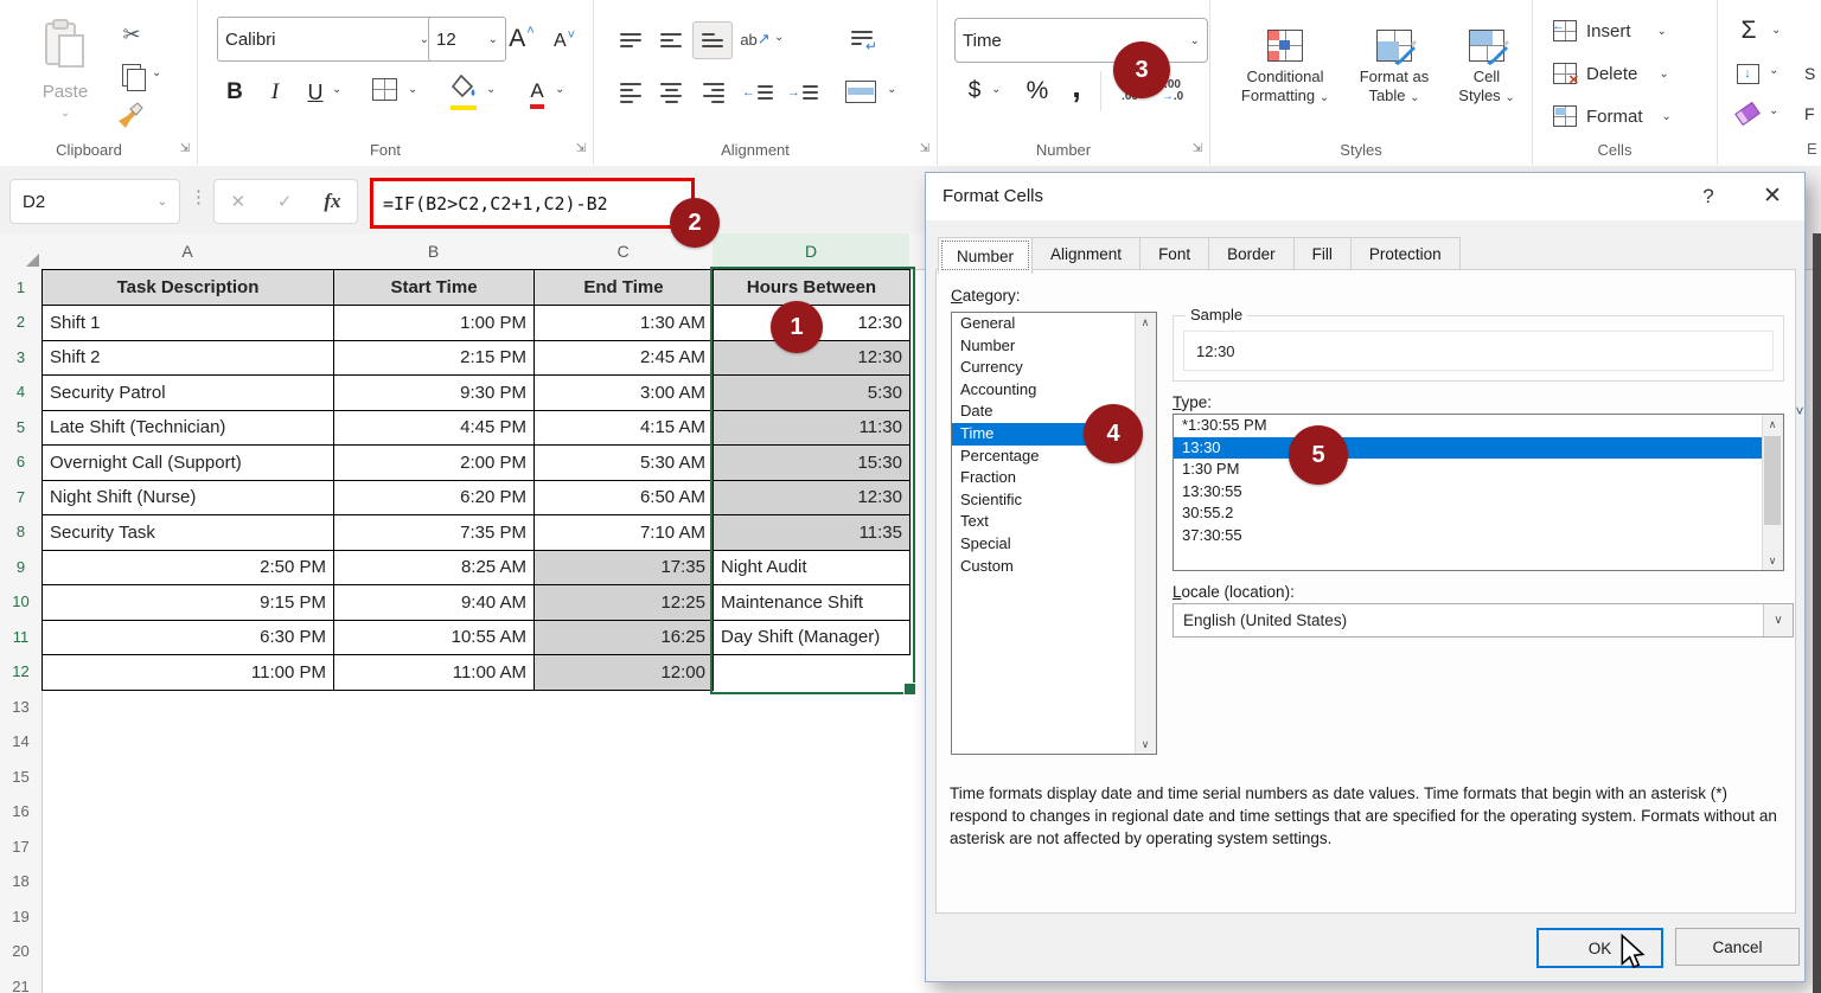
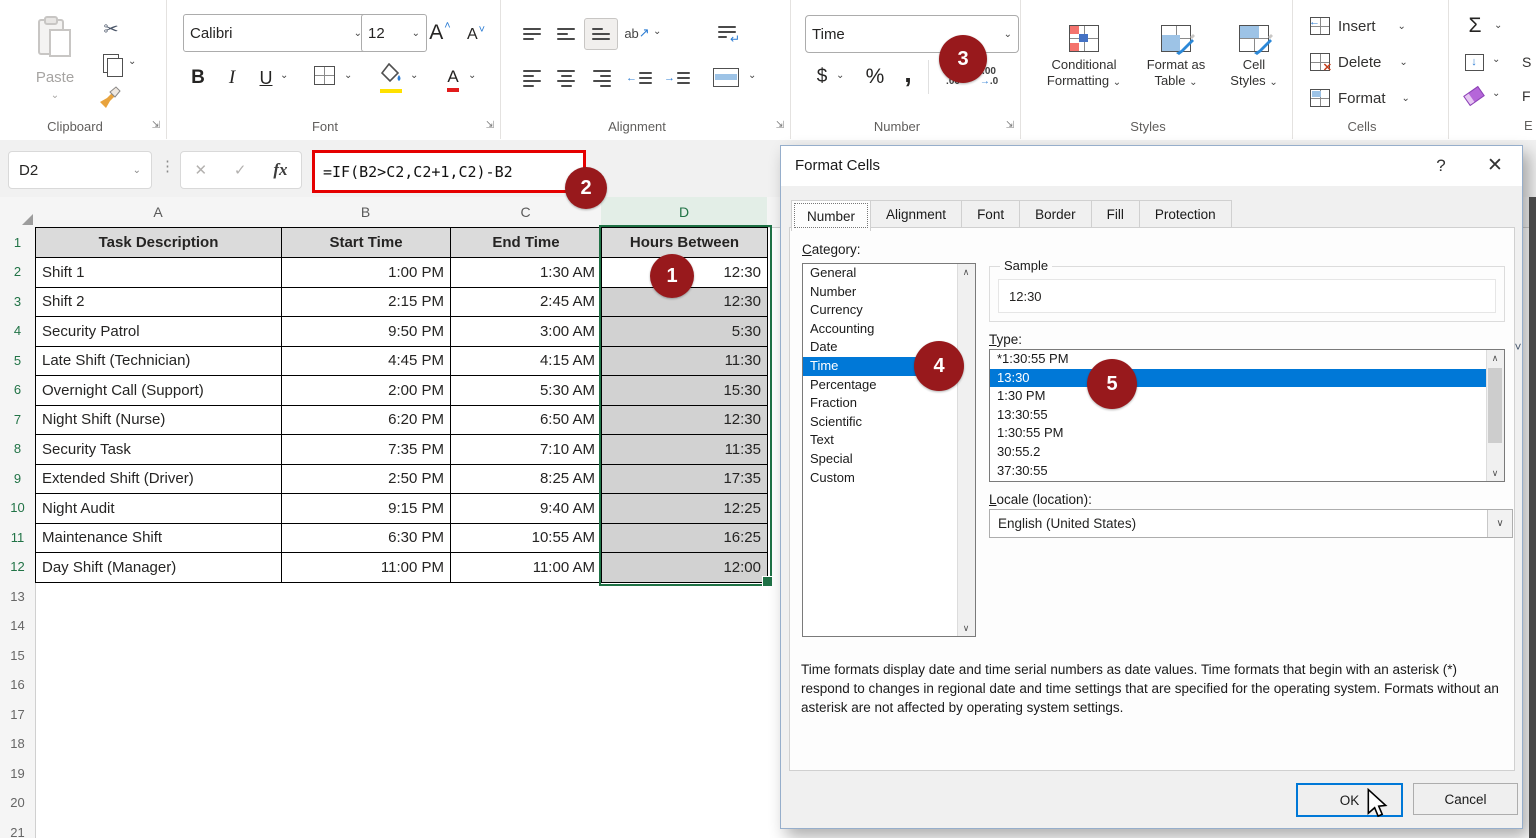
  Paste
  ⌄
  ✂
  ⌄
  Clipboard
  ⇲
  Calibri
  ⌄
  12
  ⌄
  A
  ˄
  A
  ˅
  B
  I
  U
  ⌄
  ⌄
  ⌄
  A
  ⌄
  Font
  ⇲
  ab
  ↗
  ⌄
  ↵
  ←
  →
  ⌄
  Alignment
  ⇲
  Time
  ⌄
  $
  ⌄
  %
  ,
  →.0
  Number
  ⇲
  Conditional
  Formatting ⌄
  Format as
  Table ⌄
  Cell
  Styles ⌄
  Styles
  ←
  Insert
  ⌄
  ✕
  Delete
  ⌄
  Format
  ⌄
  Cells
  Σ
  ⌄
  ↓
  ⌄
  ⌄
  S
  F
  E
  D2
  ⌄
  ⋮
  ✕
  ✓
  fx
  =IF(B2>C2,C2+1,C2)-B2
  ˅
  A
  B
  C
  D
  1
  2
  3
  4
  5
  6
  7
  8
  9
  10
  11
  12
  13
  14
  15
  16
  17
  18
  19
  20
  21
  Task Description
  Start Time
  End Time
  Hours Between
  Shift 1
  1:00 PM
  1:30 AM
  12:30
  Shift 2
  2:15 PM
  2:45 AM
  12:30
  Security Patrol
- 9:30 PM
+ 9:50 PM
  3:00 AM
  5:30
  Late Shift (Technician)
  4:45 PM
  4:15 AM
  11:30
  Overnight Call (Support)
  2:00 PM
  5:30 AM
  15:30
  Night Shift (Nurse)
  6:20 PM
  6:50 AM
  12:30
  Security Task
  7:35 PM
  7:10 AM
  11:35
+ Extended Shift (Driver)
  2:50 PM
  8:25 AM
  17:35
  Night Audit
  9:15 PM
  9:40 AM
  12:25
  Maintenance Shift
  6:30 PM
  10:55 AM
  16:25
  Day Shift (Manager)
  11:00 PM
  11:00 AM
  12:00
  Format Cells
  ?
  ✕
  Number
  Alignment
  Font
  Border
  Fill
  Protection
  Category:
  General
  Number
  Currency
  Accounting
  Date
  Time
  Percentage
  Fraction
  Scientific
  Text
  Special
  Custom
  ∧
  ∨
  Sample
  12:30
  Type:
  *1:30:55 PM
  13:30
  1:30 PM
  13:30:55
+ 1:30:55 PM
  30:55.2
  37:30:55
  ∧
  ∨
  Locale (location):
  English (United States)
  ∨
  Time formats display date and time serial numbers as date values. Time formats that begin with an asterisk (*) respond to changes in regional date and time settings that are specified for the operating system. Formats without an asterisk are not affected by operating system settings.
  OK
  Cancel
  1
  2
  3
  4
  5
